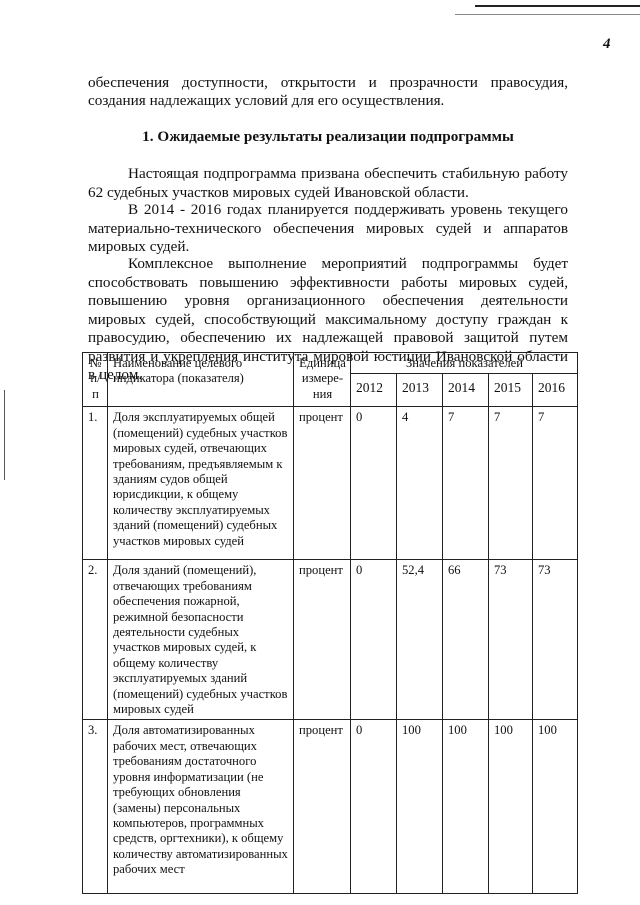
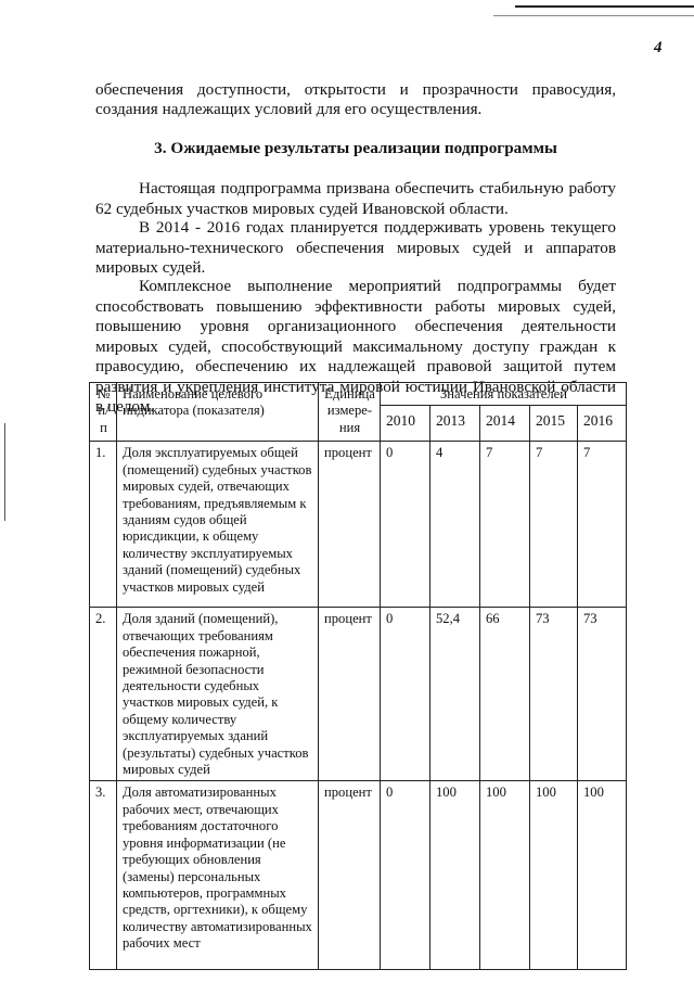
  4
  обеспечения доступности, открытости и прозрачности правосудия,
  создания надлежащих условий для его осуществления.
- 1. Ожидаемые результаты реализации подпрограммы
+ 3. Ожидаемые результаты реализации подпрограммы
  Настоящая подпрограмма призвана обеспечить стабильную работу 62 судебных участков мировых судей Ивановской области.
  В 2014 - 2016 годах планируется поддерживать уровень текущего материально-технического обеспечения мировых судей и аппаратов мировых судей.
  Комплексное выполнение мероприятий подпрограммы будет способствовать повышению эффективности работы мировых судей, повышению уровня организационного обеспечения деятельности мировых судей, способствующий максимальному доступу граждан к правосудию, обеспечению их надлежащей правовой защитой путем развития и укрепления института мировой юстиции Ивановской области в целом.
  № п/п	Наименование целевого индикатора (показателя)	Единица измере-ния	Значения показателей
- 2012	2013	2014	2015	2016
+ 2010	2013	2014	2015	2016
  1.	Доля эксплуатируемых общей (помещений) судебных участков мировых судей, отвечающих требованиям, предъявляемым к зданиям судов общей юрисдикции, к общему количеству эксплуатируемых зданий (помещений) судебных участков мировых судей	процент	0	4	7	7	7
- 2.	Доля зданий (помещений), отвечающих требованиям обеспечения пожарной, режимной безопасности деятельности судебных участков мировых судей, к общему количеству эксплуатируемых зданий (помещений) судебных участков мировых судей	процент	0	52,4	66	73	73
+ 2.	Доля зданий (помещений), отвечающих требованиям обеспечения пожарной, режимной безопасности деятельности судебных участков мировых судей, к общему количеству эксплуатируемых зданий (результаты) судебных участков мировых судей	процент	0	52,4	66	73	73
  3.	Доля автоматизированных рабочих мест, отвечающих требованиям достаточного уровня информатизации (не требующих обновления (замены) персональных компьютеров, программных средств, оргтехники), к общему количеству автоматизированных рабочих мест	процент	0	100	100	100	100
